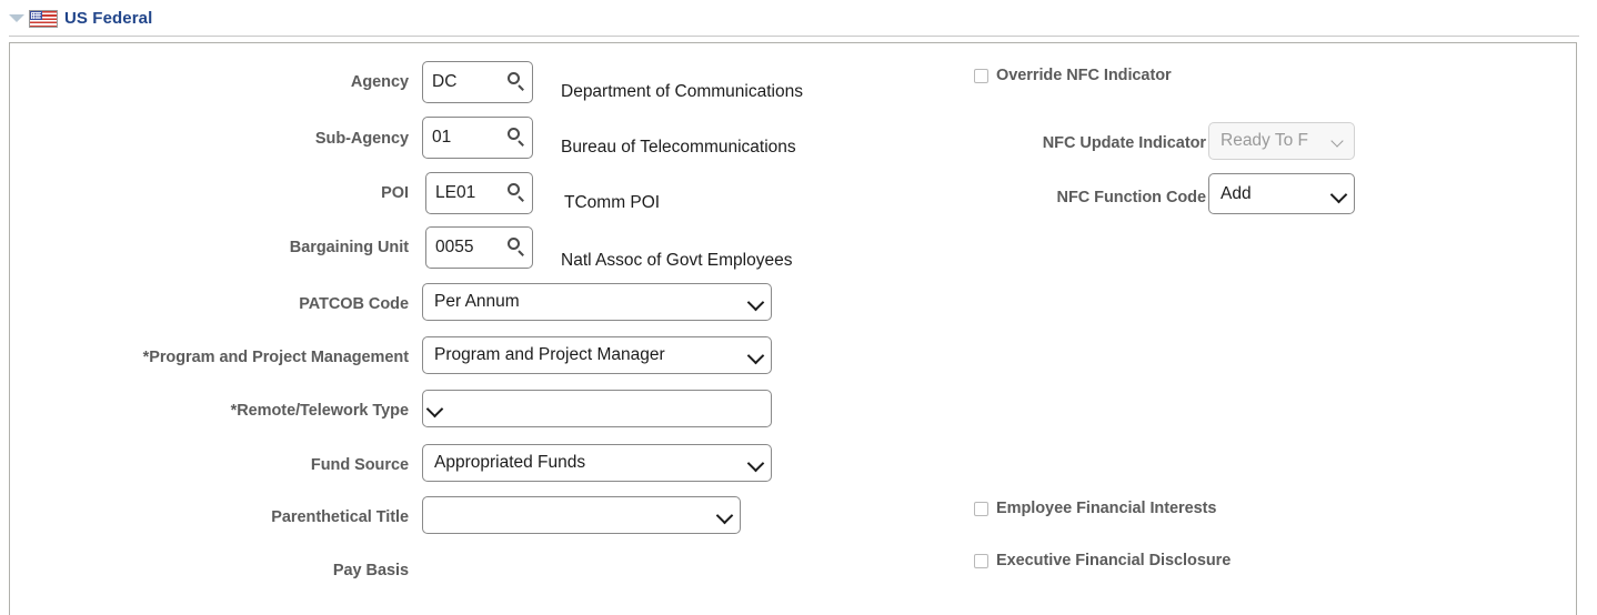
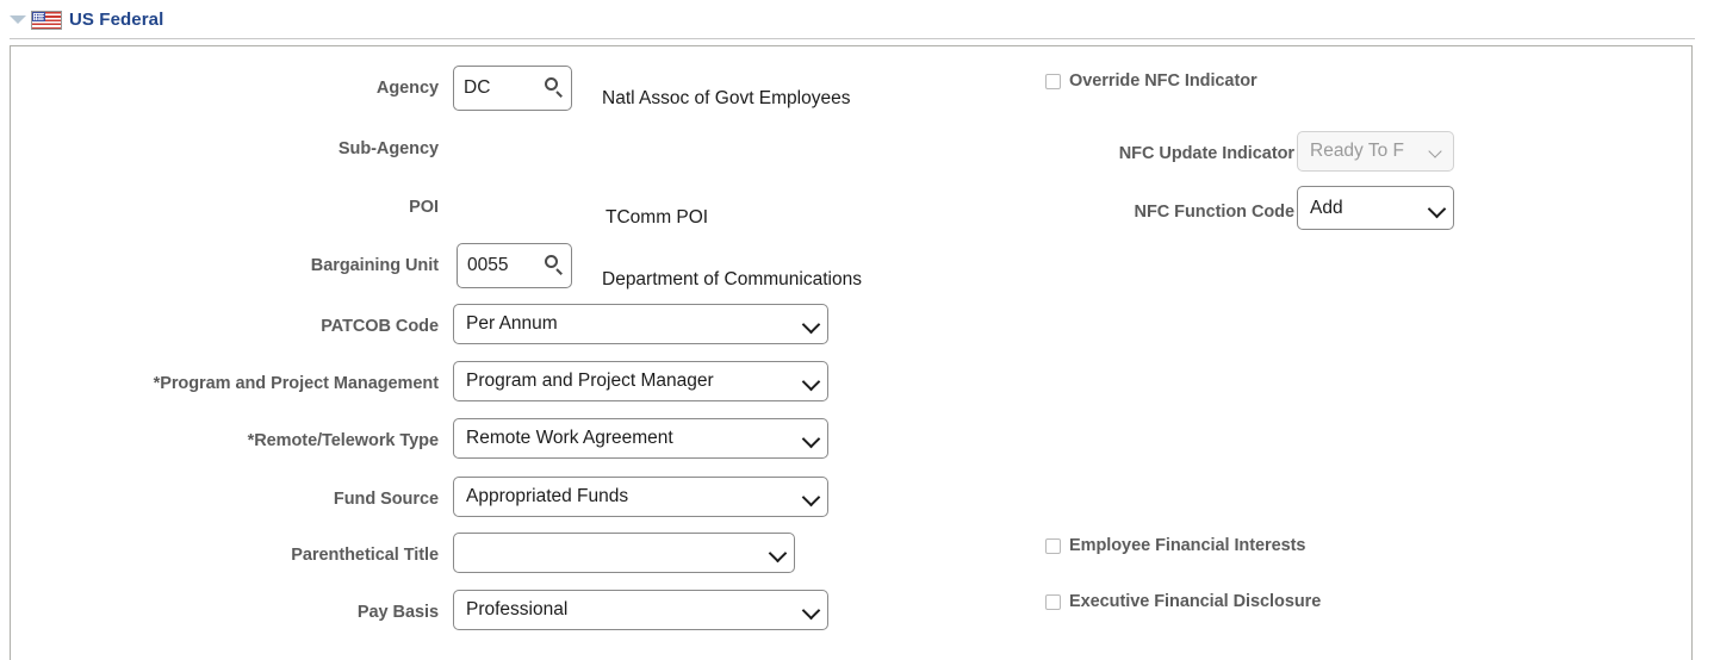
  US Federal
  Agency
  DC
- Department of Communications
+ Natl Assoc of Govt Employees
  Sub-Agency
- 01
- Bureau of Telecommunications
  POI
- LE01
  TComm POI
  Bargaining Unit
  0055
- Natl Assoc of Govt Employees
+ Department of Communications
  PATCOB Code
  Per Annum
  *Program and Project Management
  Program and Project Manager
  *Remote/Telework Type
+ Remote Work Agreement
  Fund Source
  Appropriated Funds
  Parenthetical Title
  Pay Basis
+ Professional
  Override NFC Indicator
  NFC Update Indicator
  Ready To F
  NFC Function Code
  Add
  Employee Financial Interests
  Executive Financial Disclosure
